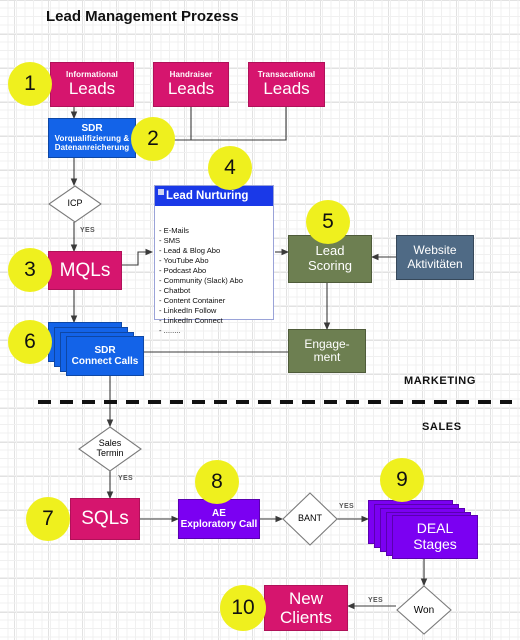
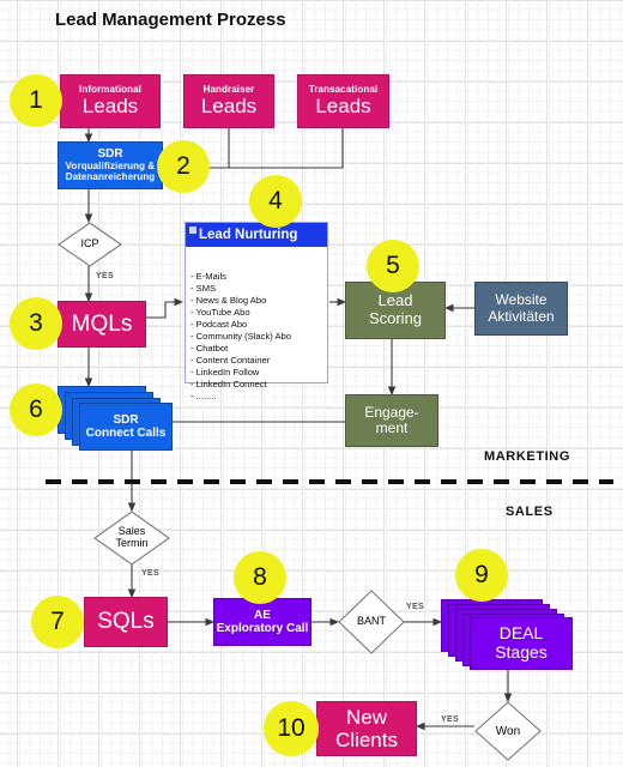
  Lead Management Prozess
  Informational
  Leads
  Handraiser
  Leads
  Transacational
  Leads
  SDR
  Vorqualifizierung &
  Datenanreicherung
  ICP
  MQLs
  SDR
  Connect Calls
  Lead Nurturing
  - E-Mails
  - SMS
- - Lead & Blog Abo
+ - News & Blog Abo
  - YouTube Abo
  - Podcast Abo
  - Community (Slack) Abo
  - Chatbot
  - Content Container
  - LinkedIn Follow
  - LinkedIn Connect
  - ........
  Lead
  Scoring
  Website
  Aktivitäten
  Engage-
  ment
  MARKETING
  SALES
  Sales
  Termin
  SQLs
  AE
  Exploratory Call
  BANT
  DEAL
  Stages
  Won
  New
  Clients
  1
  2
  3
  4
  5
  6
  7
  8
  9
  10
